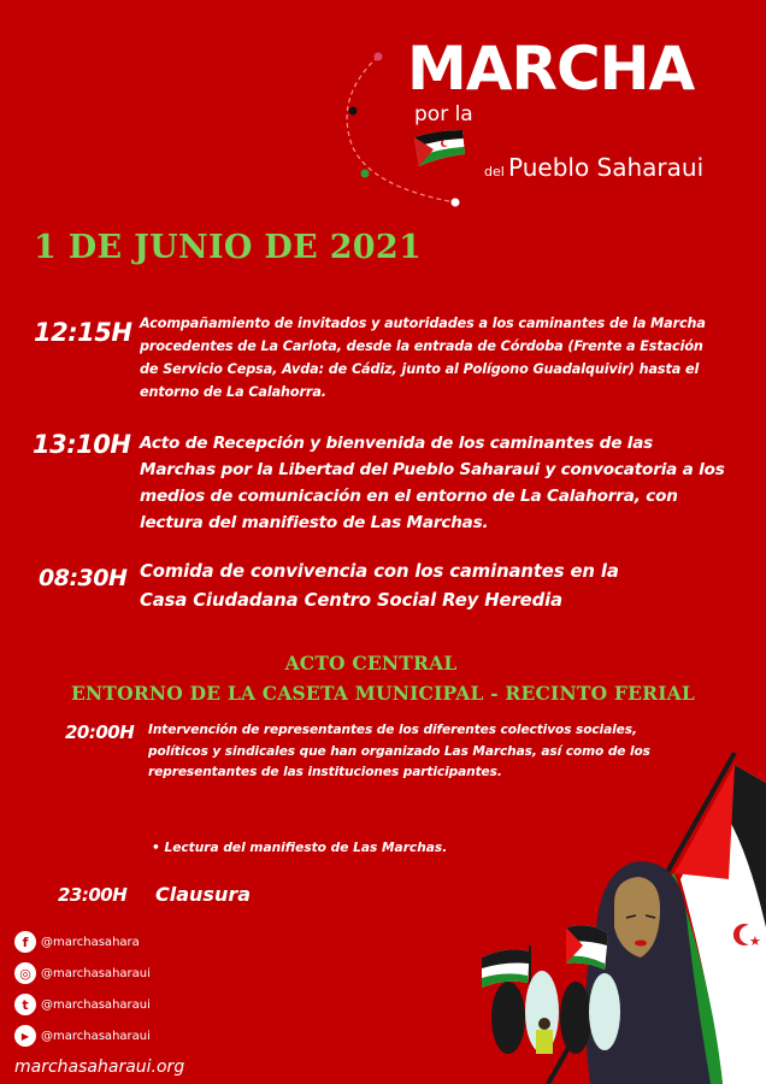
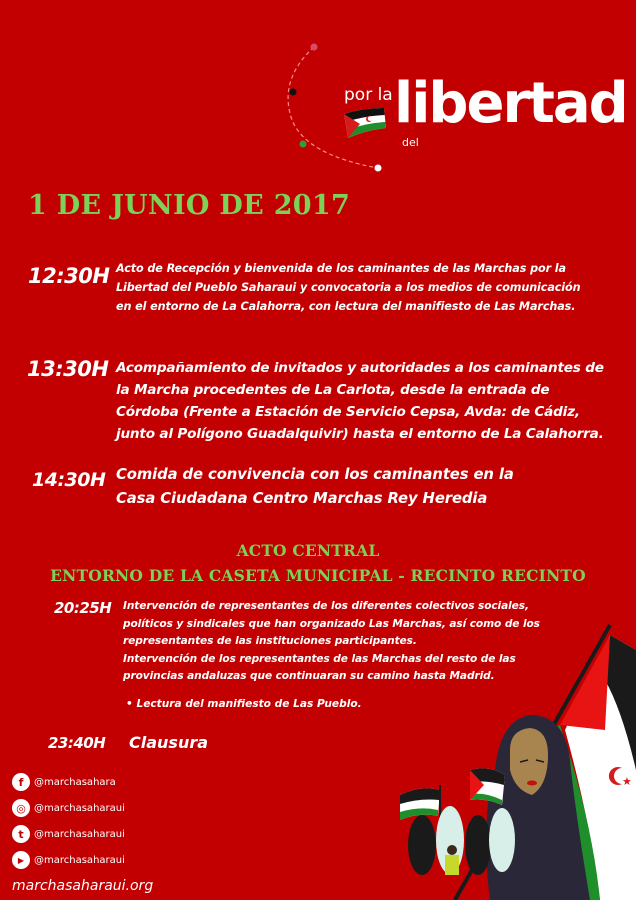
- MARCHA
  por la
+ libertad
  del
- Pueblo Saharaui
- 1 DE JUNIO DE 2021
+ 1 DE JUNIO DE 2017
- 12:15H
+ 12:30H
- Acompañamiento de invitados y autoridades a los caminantes de la Marcha procedentes de La Carlota, desde la entrada de Córdoba (Frente a Estación de Servicio Cepsa, Avda: de Cádiz, junto al Polígono Guadalquivir) hasta el entorno de La Calahorra.
+ Acto de Recepción y bienvenida de los caminantes de las Marchas por la Libertad del Pueblo Saharaui y convocatoria a los medios de comunicación en el entorno de La Calahorra, con lectura del manifiesto de Las Marchas.
- 13:10H
+ 13:30H
- Acto de Recepción y bienvenida de los caminantes de las Marchas por la Libertad del Pueblo Saharaui y convocatoria a los medios de comunicación en el entorno de La Calahorra, con lectura del manifiesto de Las Marchas.
+ Acompañamiento de invitados y autoridades a los caminantes de la Marcha procedentes de La Carlota, desde la entrada de Córdoba (Frente a Estación de Servicio Cepsa, Avda: de Cádiz, junto al Polígono Guadalquivir) hasta el entorno de La Calahorra.
- 08:30H
+ 14:30H
- Comida de convivencia con los caminantes en la Casa Ciudadana Centro Social Rey Heredia
+ Comida de convivencia con los caminantes en la Casa Ciudadana Centro Marchas Rey Heredia
  ACTO CENTRAL
- ENTORNO DE LA CASETA MUNICIPAL - RECINTO FERIAL
+ ENTORNO DE LA CASETA MUNICIPAL - RECINTO RECINTO
- 20:00H
+ 20:25H
  Intervención de representantes de los diferentes colectivos sociales, políticos y sindicales que han organizado Las Marchas, así como de los representantes de las instituciones participantes.
+ Intervención de los representantes de las Marchas del resto de las provincias andaluzas que continuaran su camino hasta Madrid.
- • Lectura del manifiesto de Las Marchas.
+ • Lectura del manifiesto de Las Pueblo.
- 23:00H
+ 23:40H
  Clausura
  f
  @marchasahara
  ◎
  @marchasaharaui
  t
  @marchasaharaui
  ▶
  @marchasaharaui
  marchasaharaui.org
  ★
